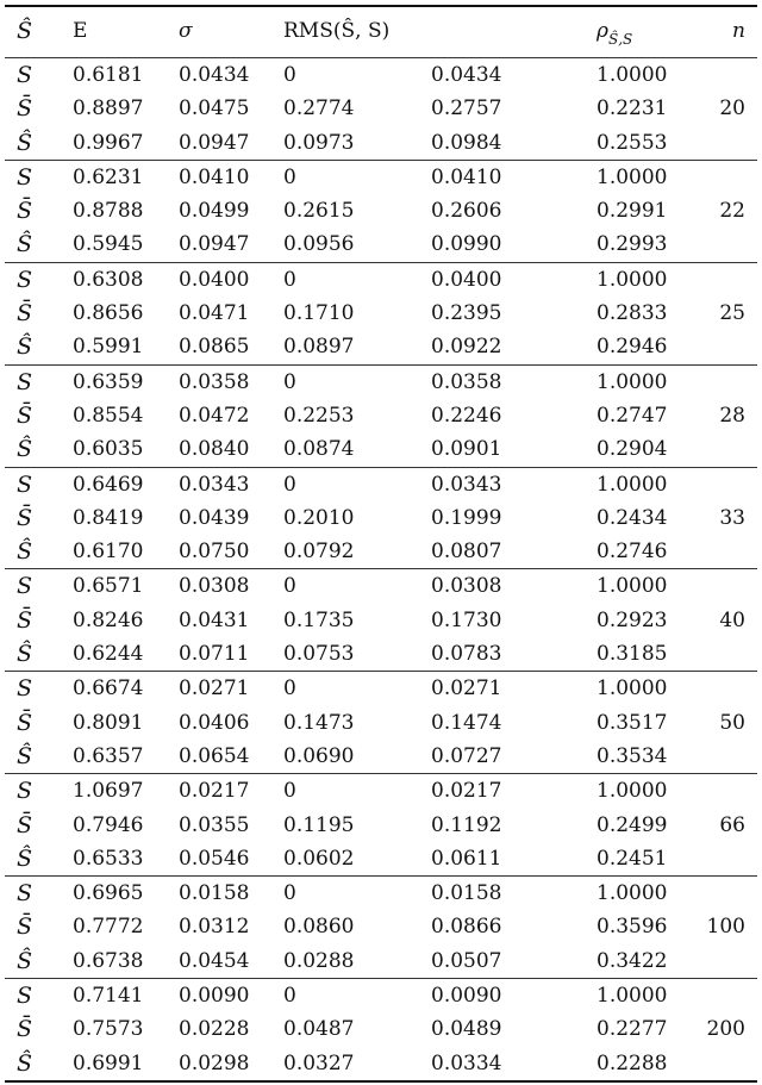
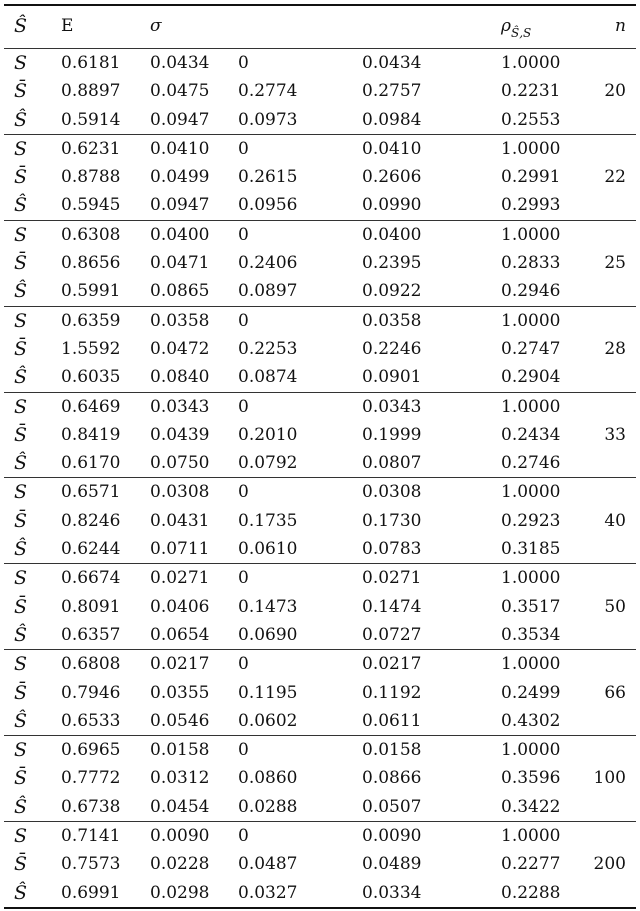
  Ŝ
  E
  σ
- RMS(Ŝ, S)
  ρŜ,S
  n
  S
  0.6181
  0.0434
  0
  0.0434
  1.0000
  S̄
  0.8897
  0.0475
  0.2774
  0.2757
  0.2231
  20
  Ŝ
- 0.9967
+ 0.5914
  0.0947
  0.0973
  0.0984
  0.2553
  S
  0.6231
  0.0410
  0
  0.0410
  1.0000
  S̄
  0.8788
  0.0499
  0.2615
  0.2606
  0.2991
  22
  Ŝ
  0.5945
  0.0947
  0.0956
  0.0990
  0.2993
  S
  0.6308
  0.0400
  0
  0.0400
  1.0000
  S̄
  0.8656
  0.0471
- 0.1710
+ 0.2406
  0.2395
  0.2833
  25
  Ŝ
  0.5991
  0.0865
  0.0897
  0.0922
  0.2946
  S
  0.6359
  0.0358
  0
  0.0358
  1.0000
  S̄
- 0.8554
+ 1.5592
  0.0472
  0.2253
  0.2246
  0.2747
  28
  Ŝ
  0.6035
  0.0840
  0.0874
  0.0901
  0.2904
  S
  0.6469
  0.0343
  0
  0.0343
  1.0000
  S̄
  0.8419
  0.0439
  0.2010
  0.1999
  0.2434
  33
  Ŝ
  0.6170
  0.0750
  0.0792
  0.0807
  0.2746
  S
  0.6571
  0.0308
  0
  0.0308
  1.0000
  S̄
  0.8246
  0.0431
  0.1735
  0.1730
  0.2923
  40
  Ŝ
  0.6244
  0.0711
- 0.0753
+ 0.0610
  0.0783
  0.3185
  S
  0.6674
  0.0271
  0
  0.0271
  1.0000
  S̄
  0.8091
  0.0406
  0.1473
  0.1474
  0.3517
  50
  Ŝ
  0.6357
  0.0654
  0.0690
  0.0727
  0.3534
  S
- 1.0697
+ 0.6808
  0.0217
  0
  0.0217
  1.0000
  S̄
  0.7946
  0.0355
  0.1195
  0.1192
  0.2499
  66
  Ŝ
  0.6533
  0.0546
  0.0602
  0.0611
- 0.2451
+ 0.4302
  S
  0.6965
  0.0158
  0
  0.0158
  1.0000
  S̄
  0.7772
  0.0312
  0.0860
  0.0866
  0.3596
  100
  Ŝ
  0.6738
  0.0454
  0.0288
  0.0507
  0.3422
  S
  0.7141
  0.0090
  0
  0.0090
  1.0000
  S̄
  0.7573
  0.0228
  0.0487
  0.0489
  0.2277
  200
  Ŝ
  0.6991
  0.0298
  0.0327
  0.0334
  0.2288
